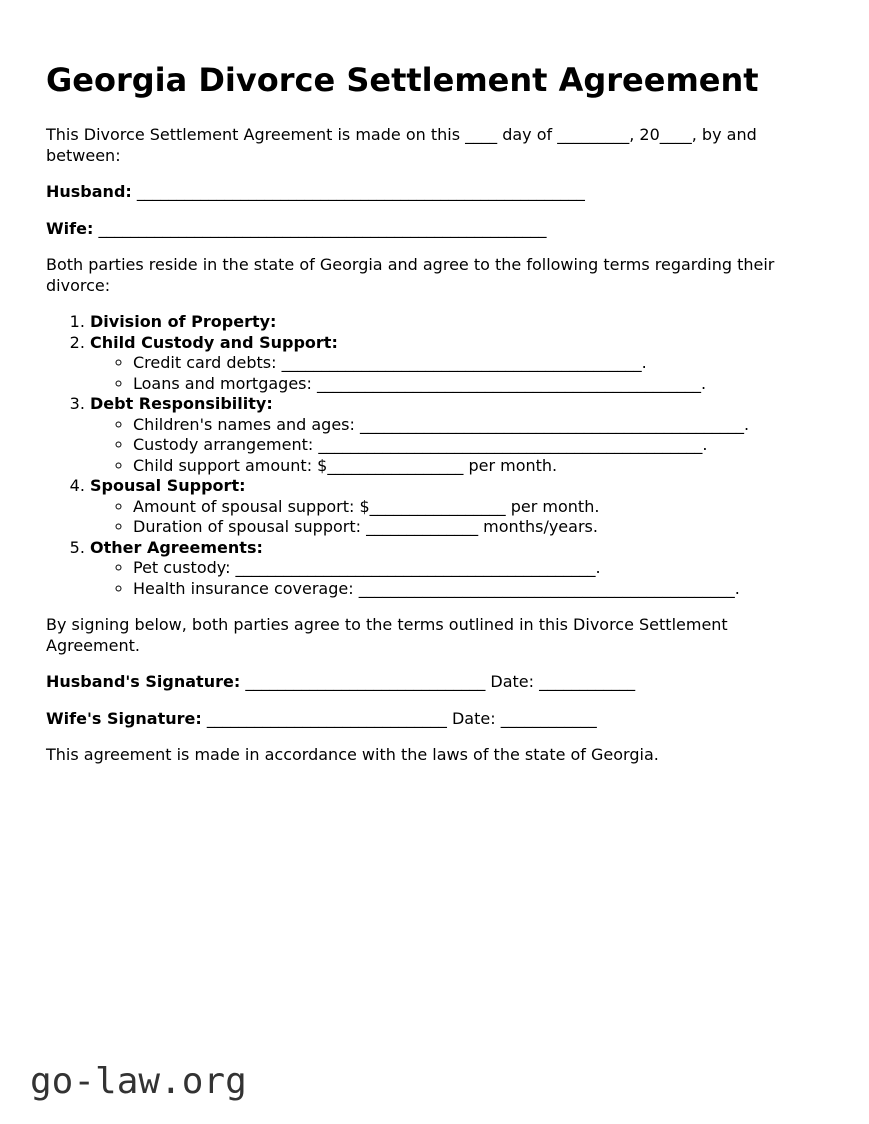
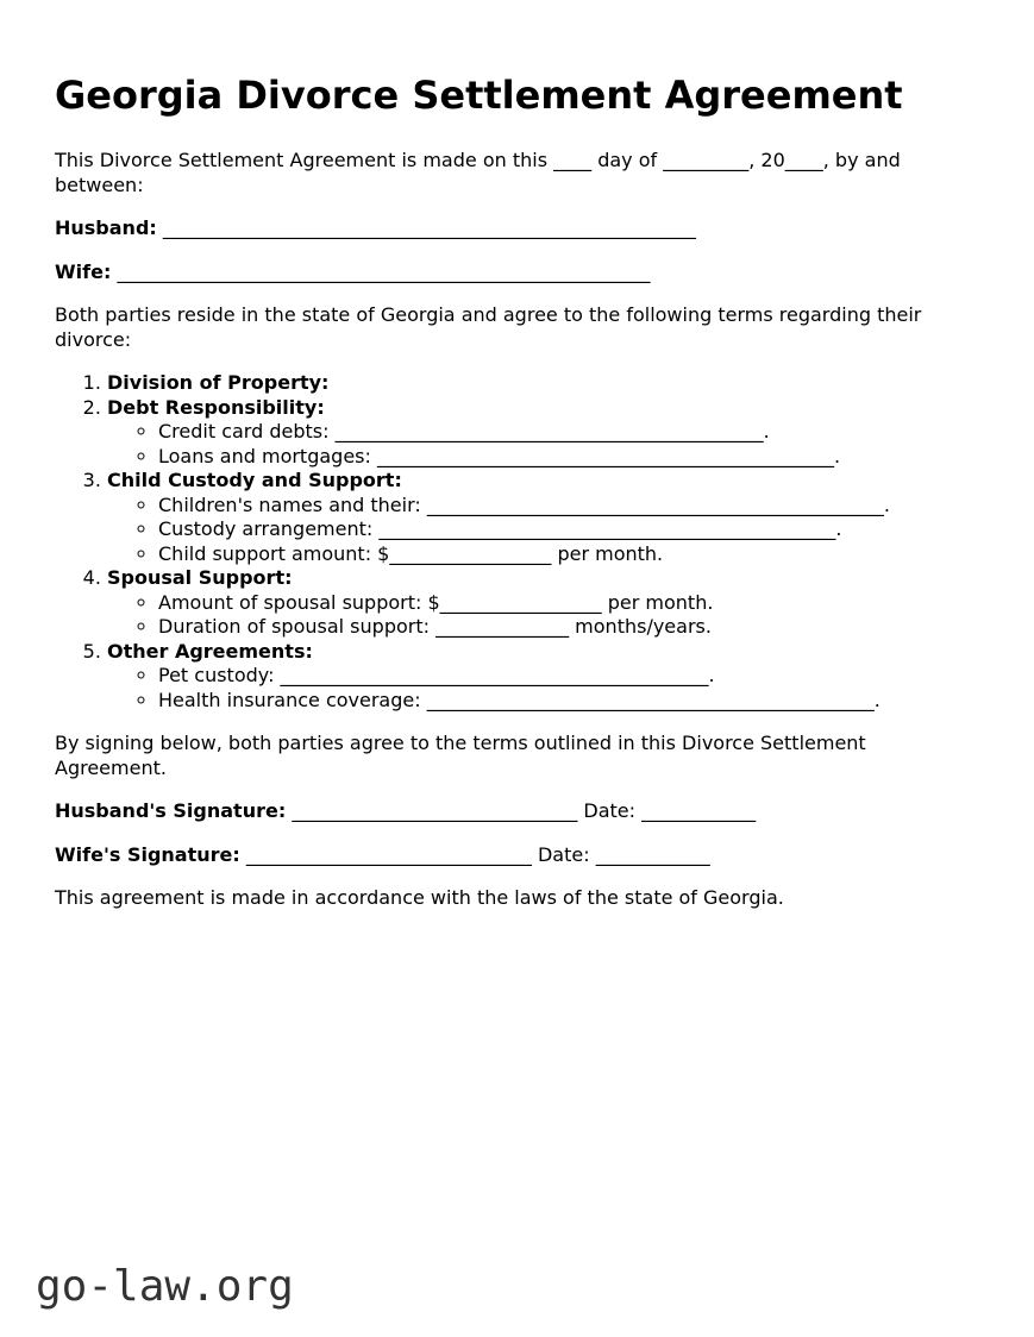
  Georgia Divorce Settlement Agreement
  This Divorce Settlement Agreement is made on this ____ day of _________, 20____, by and between:
  Husband: ________________________________________________________
  Wife: ________________________________________________________
  Both parties reside in the state of Georgia and agree to the following terms regarding their divorce:
  Division of Property:
- Child Custody and Support:
+ Debt Responsibility:
  Credit card debts: _____________________________________________.
  Loans and mortgages: ________________________________________________.
- Debt Responsibility:
+ Child Custody and Support:
- Children's names and ages: ________________________________________________.
+ Children's names and their: ________________________________________________.
  Custody arrangement: ________________________________________________.
  Child support amount: $_________________ per month.
  Spousal Support:
  Amount of spousal support: $_________________ per month.
  Duration of spousal support: ______________ months/years.
  Other Agreements:
  Pet custody: _____________________________________________.
  Health insurance coverage: _______________________________________________.
  By signing below, both parties agree to the terms outlined in this Divorce Settlement Agreement.
  Husband's Signature: ______________________________ Date: ____________
  Wife's Signature: ______________________________ Date: ____________
  This agreement is made in accordance with the laws of the state of Georgia.
  go-law.org
